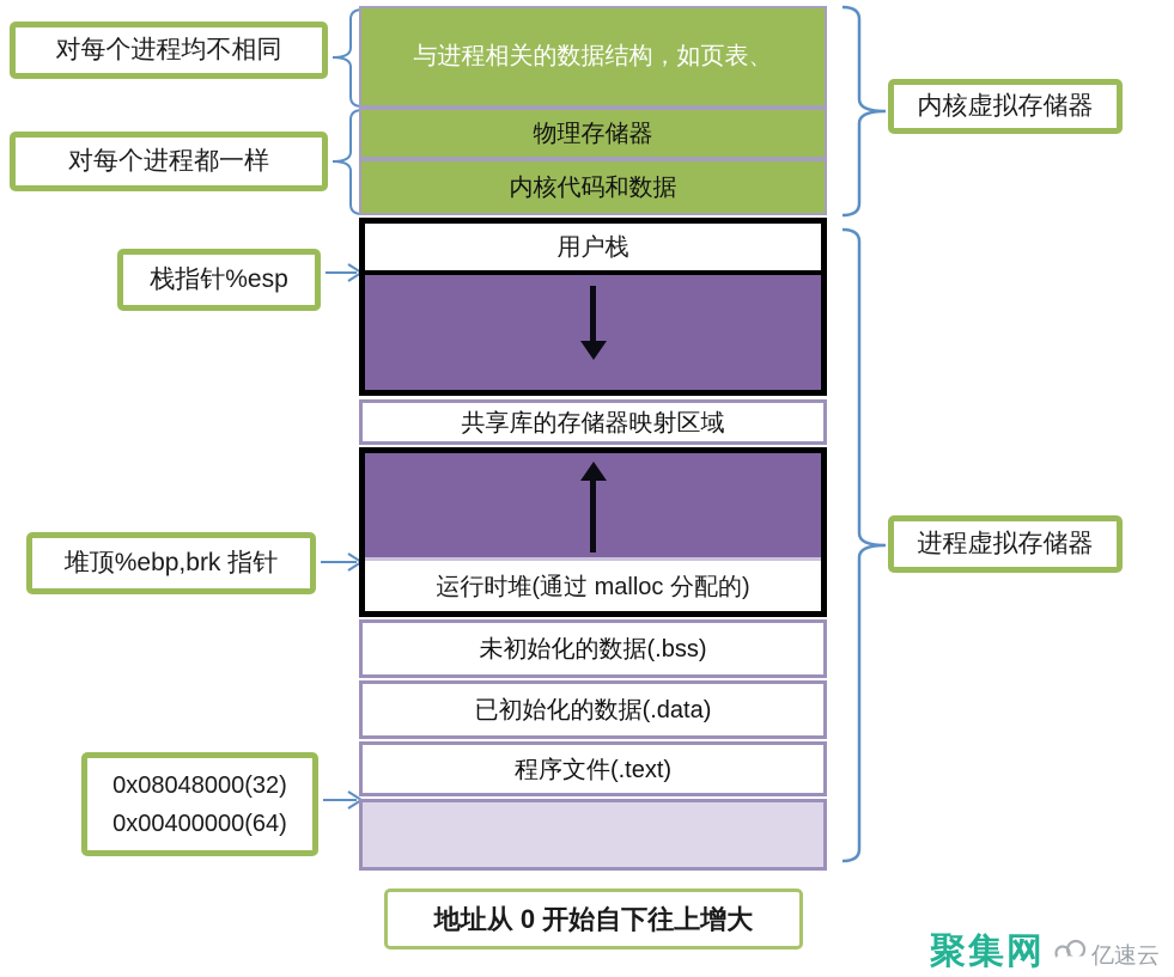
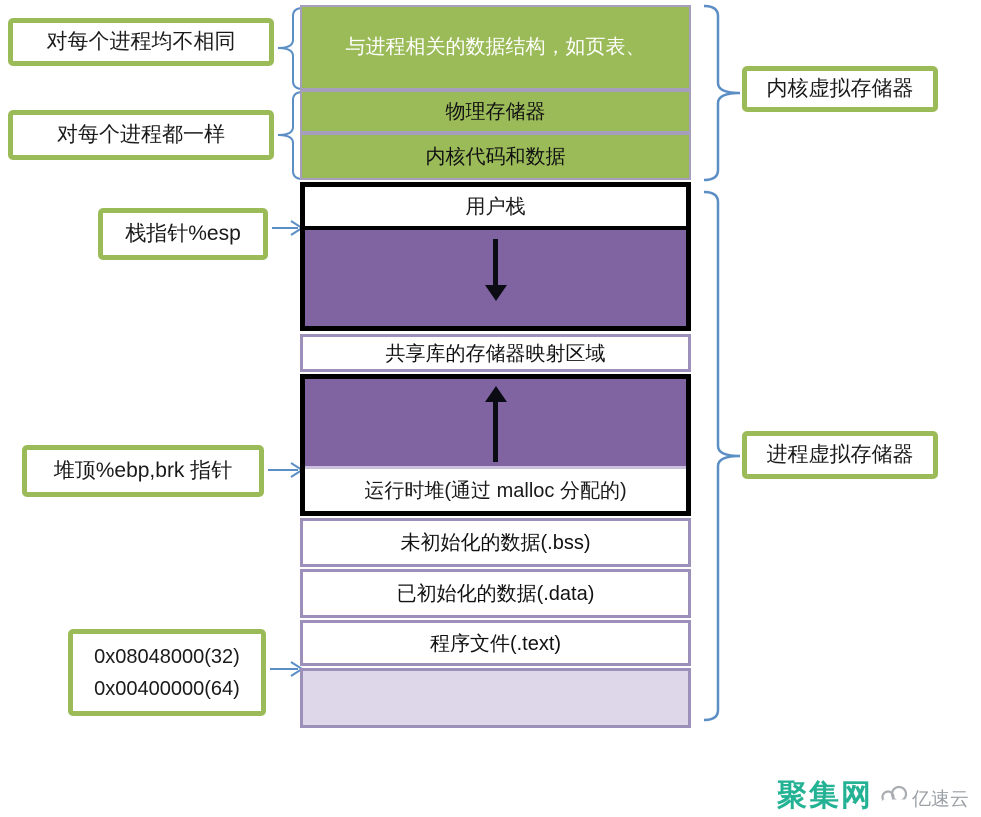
  对每个进程均不相同
  对每个进程都一样
  栈指针%esp
  堆顶%ebp,brk 指针
  0x08048000(32)
  0x00400000(64)
  内核虚拟存储器
  进程虚拟存储器
  与进程相关的数据结构，如页表、
  物理存储器
  内核代码和数据
  用户栈
  共享库的存储器映射区域
  运行时堆(通过 malloc 分配的)
  未初始化的数据(.bss)
  已初始化的数据(.data)
  程序文件(.text)
- 地址从 0 开始自下往上增大
  聚集网
  亿速云
